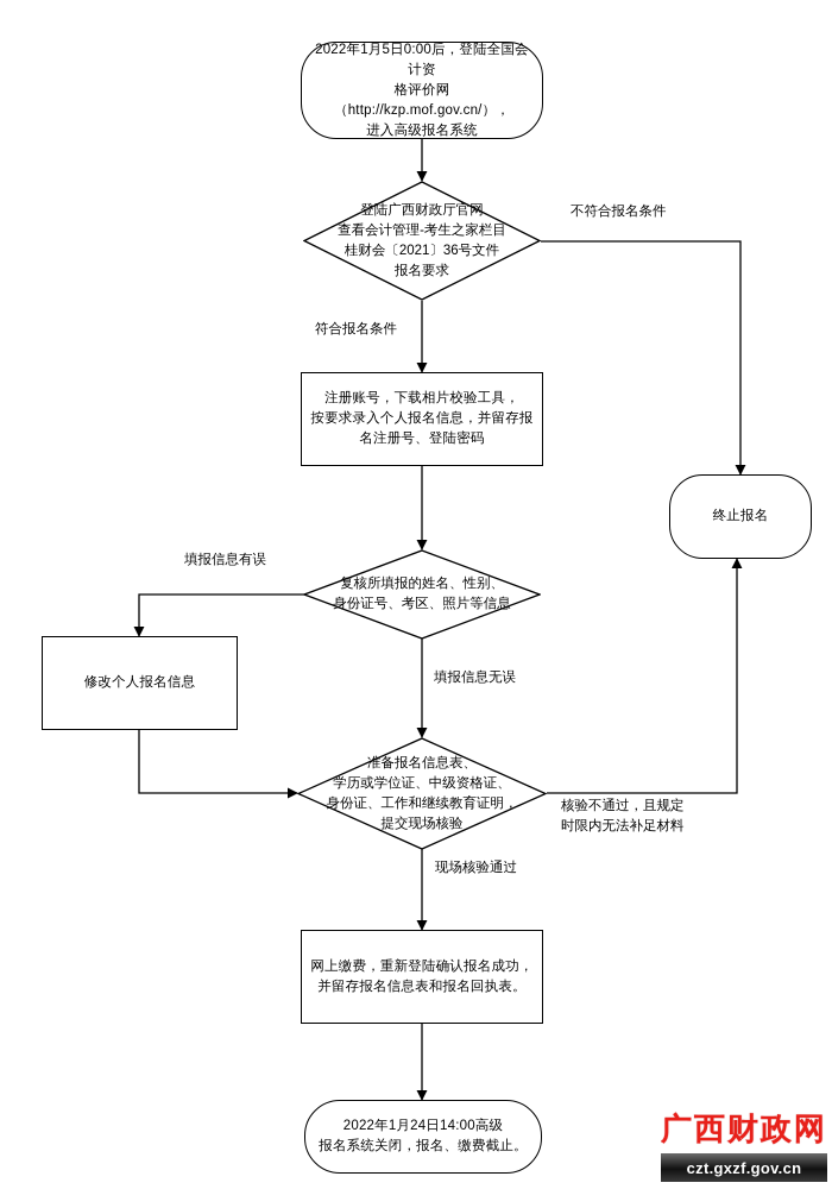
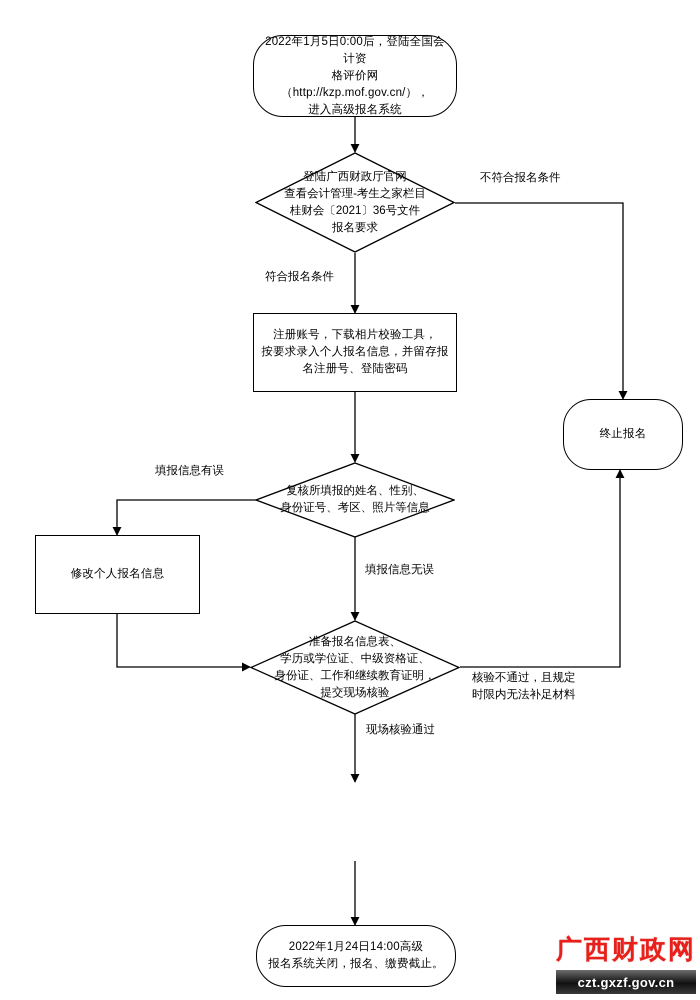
  2022年1月5日0:00后，登陆全国会计资
  格评价网（http://kzp.mof.gov.cn/），
  进入高级报名系统
  登陆广西财政厅官网
  查看会计管理-考生之家栏目
  桂财会〔2021〕36号文件
  报名要求
  注册账号，下载相片校验工具，
  按要求录入个人报名信息，并留存报
  名注册号、登陆密码
  复核所填报的姓名、性别、
  身份证号、考区、照片等信息
  修改个人报名信息
  准备报名信息表、
  学历或学位证、中级资格证、
  身份证、工作和继续教育证明，
  提交现场核验
- 网上缴费，重新登陆确认报名成功，
- 并留存报名信息表和报名回执表。
  终止报名
  2022年1月24日14:00高级
  报名系统关闭，报名、缴费截止。
  不符合报名条件
  符合报名条件
  填报信息有误
  填报信息无误
  核验不通过，且规定
  时限内无法补足材料
  现场核验通过
  广西财政网
  czt.gxzf.gov.cn
